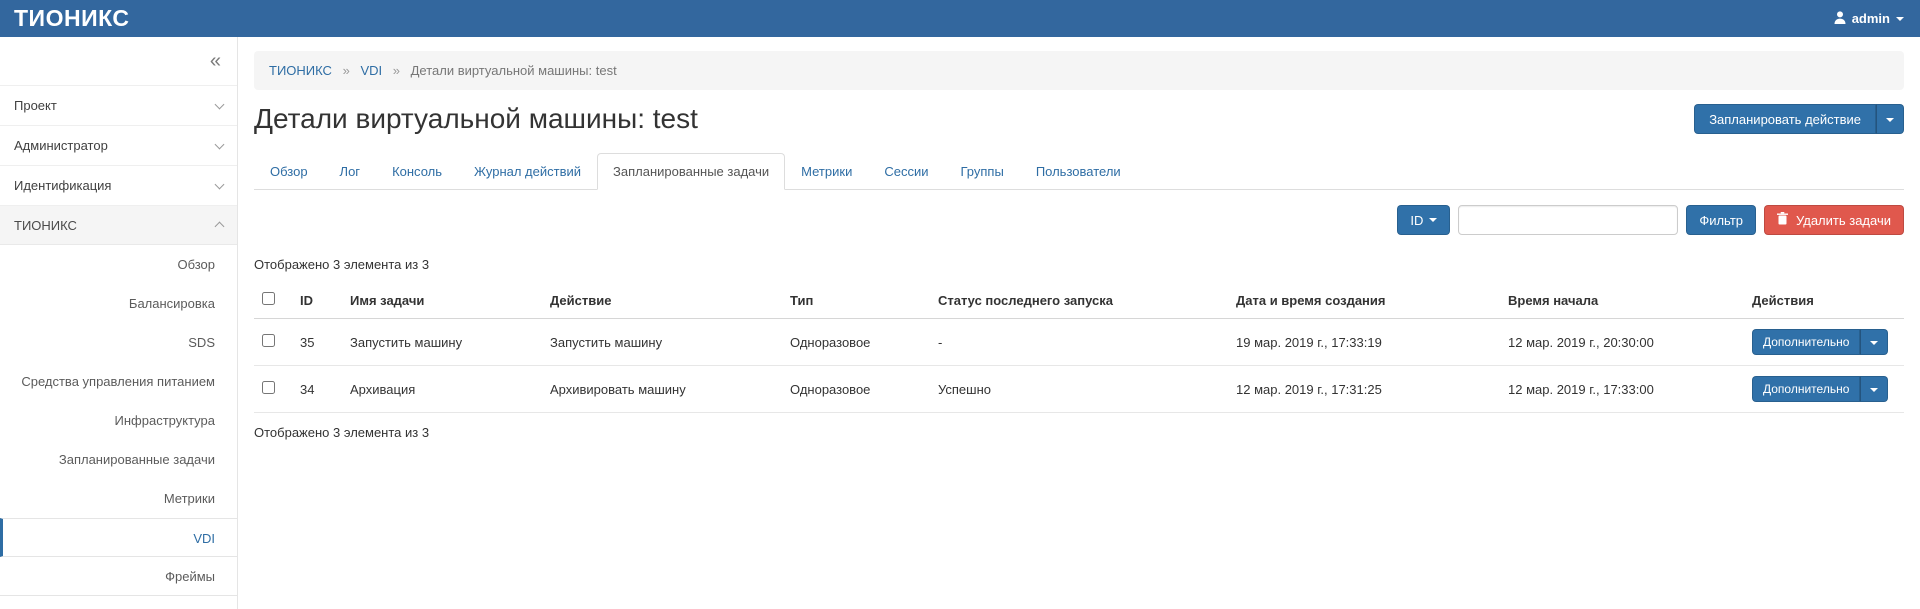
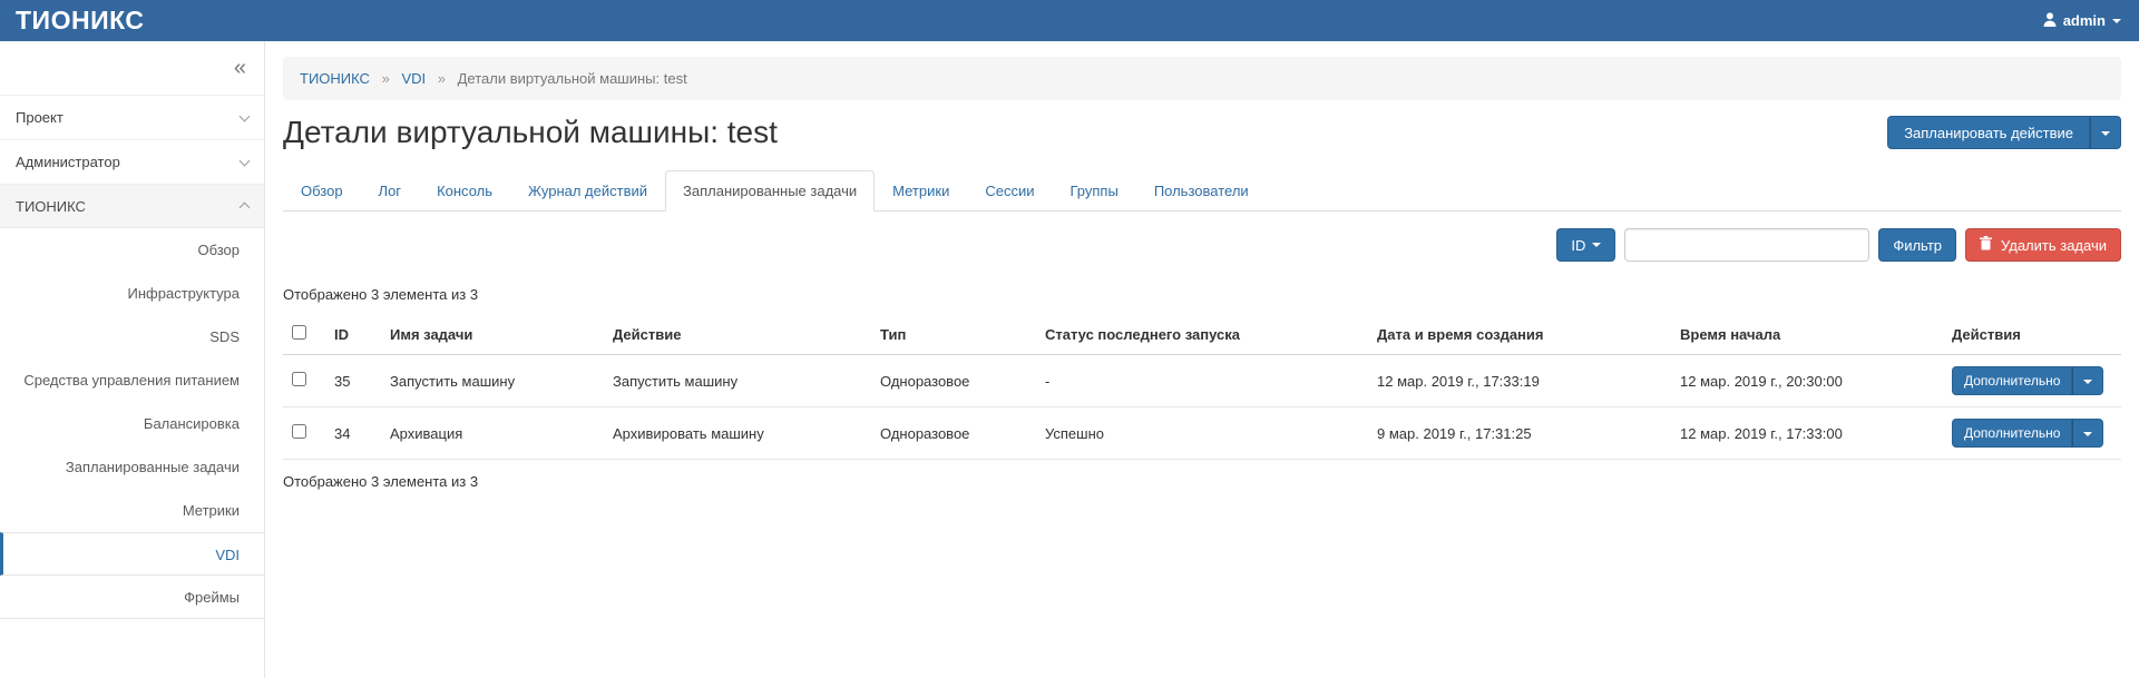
  ТИОНИКС
  admin
  «
  Проект
  Администратор
- Идентификация
  ТИОНИКС
  Обзор
- Балансировка
+ Инфраструктура
  SDS
  Средства управления питанием
- Инфраструктура
+ Балансировка
  Запланированные задачи
  Метрики
  VDI
  Фреймы
  ТИОНИКС » VDI » Детали виртуальной машины: test
  Детали виртуальной машины: test
  Запланировать действие
  Обзор
  Лог
  Консоль
  Журнал действий
  Запланированные задачи
  Метрики
  Сессии
  Группы
  Пользователи
  ID
  Фильтр
  Удалить задачи
  Отображено 3 элемента из 3
  	ID	Имя задачи	Действие	Тип	Статус последнего запуска	Дата и время создания	Время начала	Действия
- 	35	Запустить машину	Запустить машину	Одноразовое	-	19 мар. 2019 г., 17:33:19	12 мар. 2019 г., 20:30:00	Дополнительно
+ 	35	Запустить машину	Запустить машину	Одноразовое	-	12 мар. 2019 г., 17:33:19	12 мар. 2019 г., 20:30:00	Дополнительно
- 	34	Архивация	Архивировать машину	Одноразовое	Успешно	12 мар. 2019 г., 17:31:25	12 мар. 2019 г., 17:33:00	Дополнительно
+ 	34	Архивация	Архивировать машину	Одноразовое	Успешно	9 мар. 2019 г., 17:31:25	12 мар. 2019 г., 17:33:00	Дополнительно
  Отображено 3 элемента из 3
